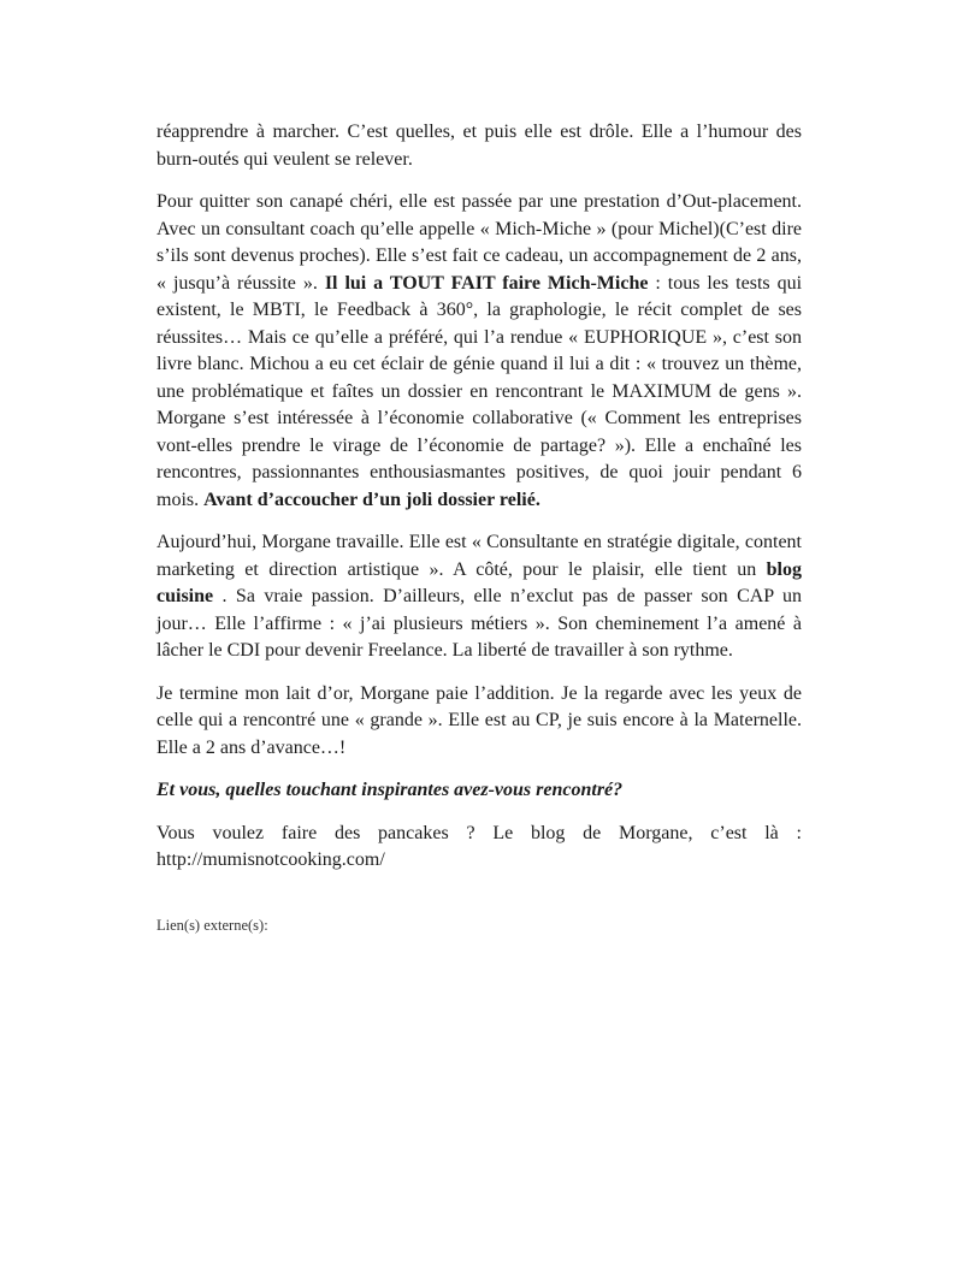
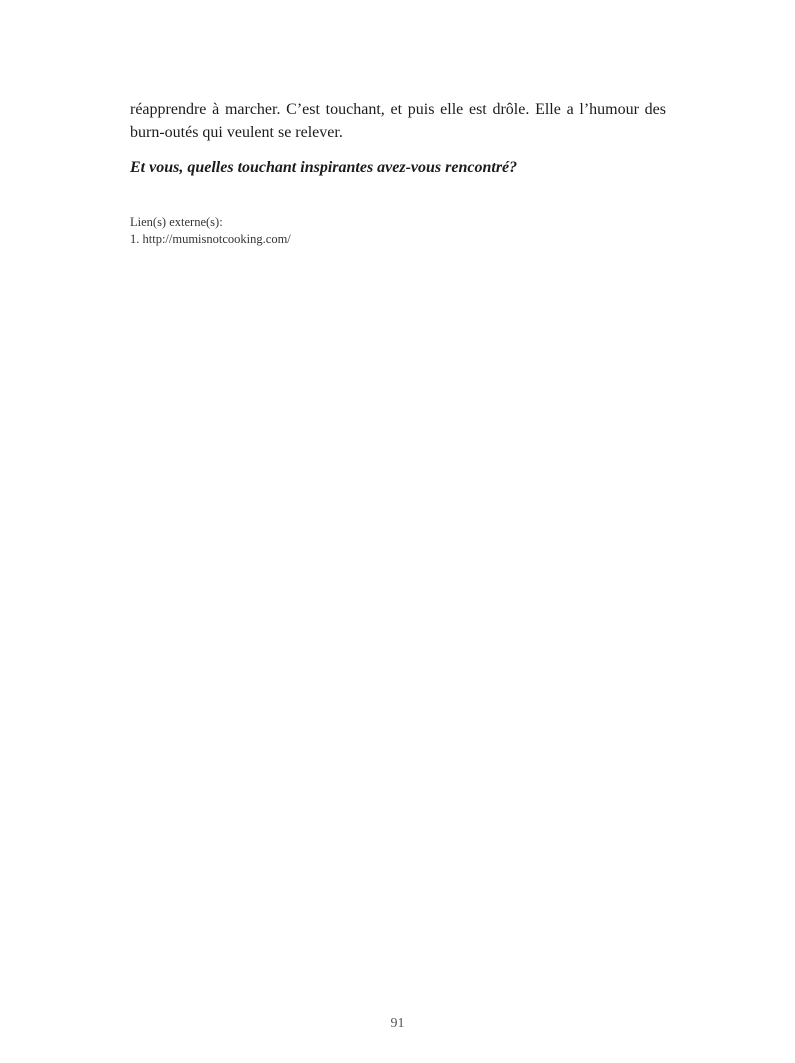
- réapprendre à marcher. C’est quelles, et puis elle est drôle. Elle a l’humour des burn-outés qui veulent se relever.
+ réapprendre à marcher. C’est touchant, et puis elle est drôle. Elle a l’humour des burn-outés qui veulent se relever.
- Pour quitter son canapé chéri, elle est passée par une prestation d’Out-placement. Avec un consultant coach qu’elle appelle « Mich-Miche » (pour Michel)(C’est dire s’ils sont devenus proches). Elle s’est fait ce cadeau, un accompagnement de 2 ans, « jusqu’à réussite ». Il lui a TOUT FAIT faire Mich-Miche : tous les tests qui existent, le MBTI, le Feedback à 360°, la graphologie, le récit complet de ses réussites… Mais ce qu’elle a préféré, qui l’a rendue « EUPHORIQUE », c’est son livre blanc. Michou a eu cet éclair de génie quand il lui a dit : « trouvez un thème, une problématique et faîtes un dossier en rencontrant le MAXIMUM de gens ». Morgane s’est intéressée à l’économie collaborative (« Comment les entreprises vont-elles prendre le virage de l’économie de partage? »). Elle a enchaîné les rencontres, passionnantes enthousiasmantes positives, de quoi jouir pendant 6 mois. Avant d’accoucher d’un joli dossier relié.
- Aujourd’hui, Morgane travaille. Elle est « Consultante en stratégie digitale, content marketing et direction artistique ». A côté, pour le plaisir, elle tient un blog cuisine . Sa vraie passion. D’ailleurs, elle n’exclut pas de passer son CAP un jour… Elle l’affirme : « j’ai plusieurs métiers ». Son cheminement l’a amené à lâcher le CDI pour devenir Freelance. La liberté de travailler à son rythme.
- Je termine mon lait d’or, Morgane paie l’addition. Je la regarde avec les yeux de celle qui a rencontré une « grande ». Elle est au CP, je suis encore à la Maternelle. Elle a 2 ans d’avance…!
  Et vous, quelles touchant inspirantes avez-vous rencontré?
- Vous voulez faire des pancakes ? Le blog de Morgane, c’est là : http://mumisnotcooking.com/
  Lien(s) externe(s):
+ 1. http://mumisnotcooking.com/
+ 91
